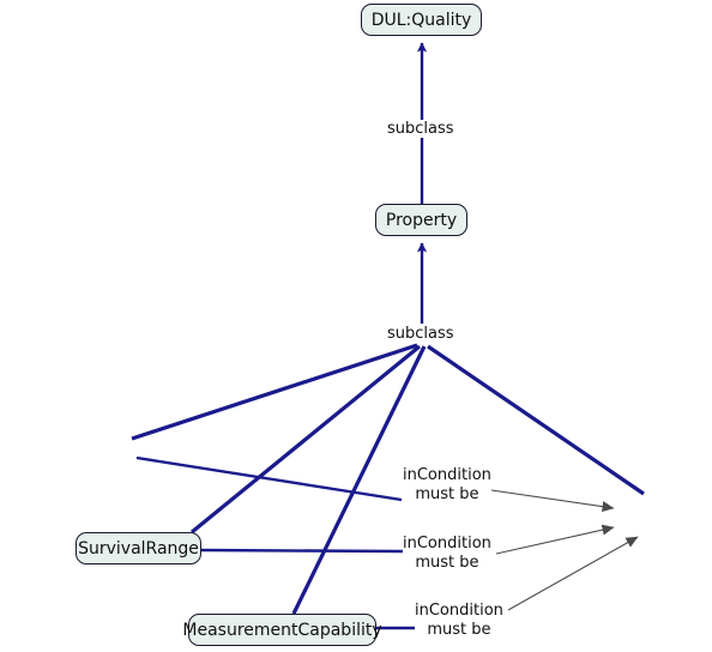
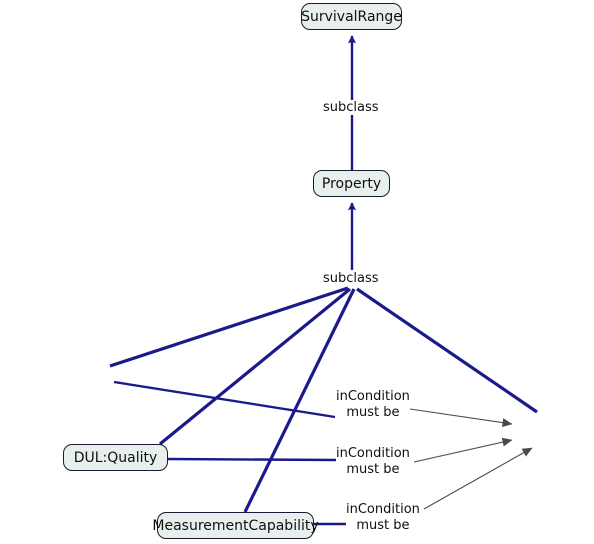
- DUL:Quality
+ SurvivalRange
  Property
- SurvivalRange
+ DUL:Quality
  MeasurementCapability
  subclass
  subclass
  inCondition
  must be
  inCondition
  must be
  inCondition
  must be
